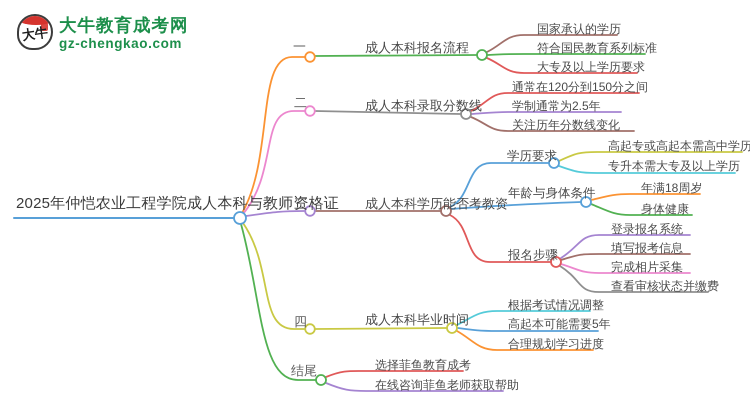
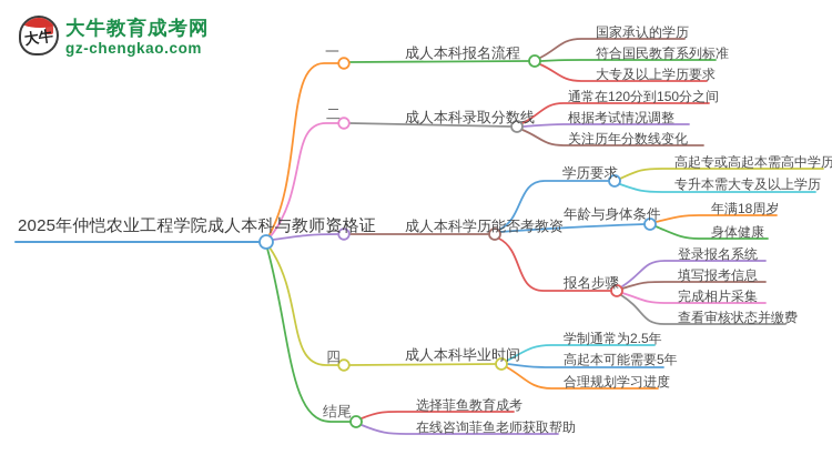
  大牛教育成考网
  gz-chengkao.com
  2025年仲恺农业工程学院成人本科与教师资格证
  一
  二
  三
  四
  结尾
  成人本科报名流程
  成人本科录取分数线
  成人本科学历能否考教资
  成人本科毕业时间
  国家承认的学历
  符合国民教育系列标准
  大专及以上学历要求
  通常在120分到150分之间
- 学制通常为2.5年
+ 根据考试情况调整
  关注历年分数线变化
  学历要求
  年龄与身体条件
  报名步骤
  高起专或高起本需高中学历
  专升本需大专及以上学历
  年满18周岁
  身体健康
  登录报名系统
  填写报考信息
  完成相片采集
  查看审核状态并缴费
- 根据考试情况调整
+ 学制通常为2.5年
  高起本可能需要5年
  合理规划学习进度
  选择菲鱼教育成考
  在线咨询菲鱼老师获取帮助
